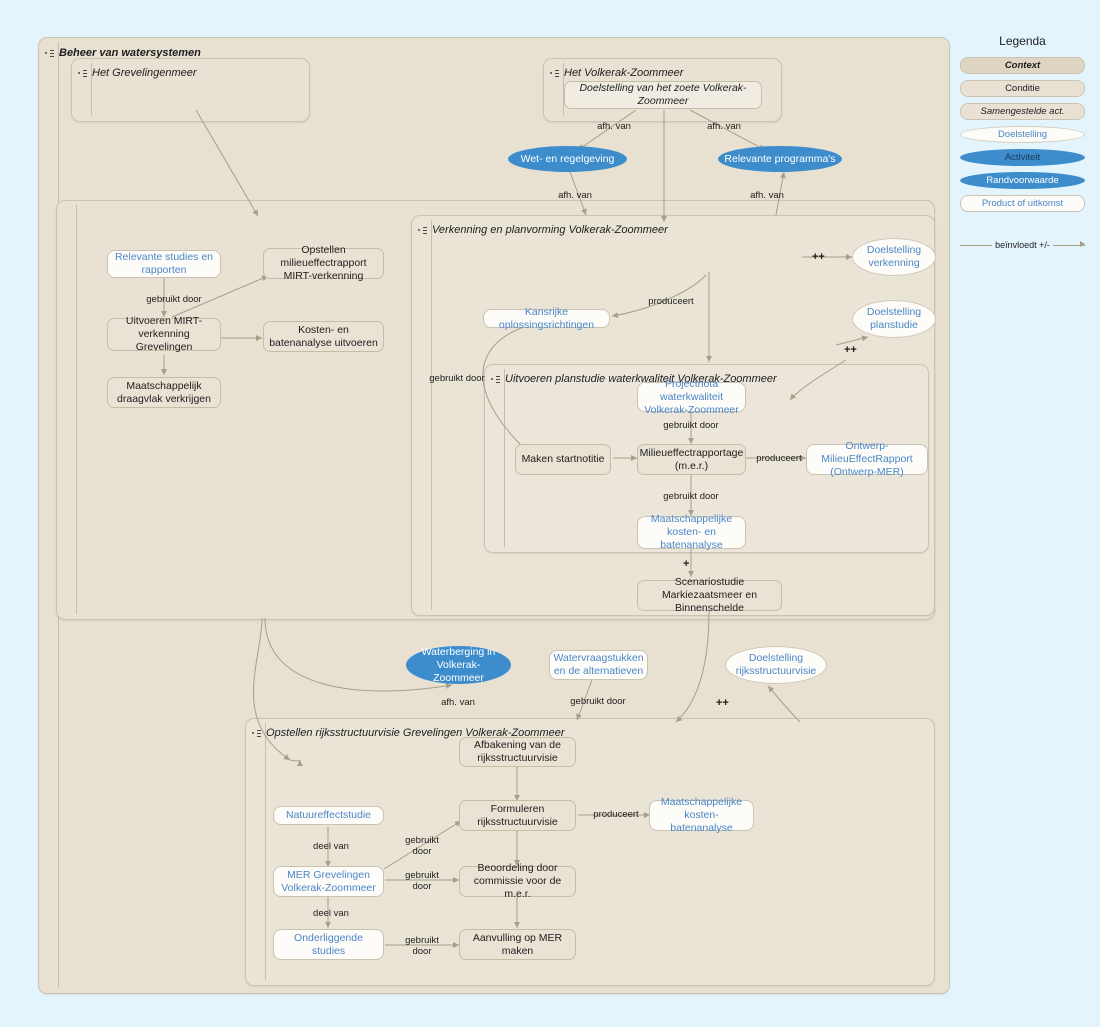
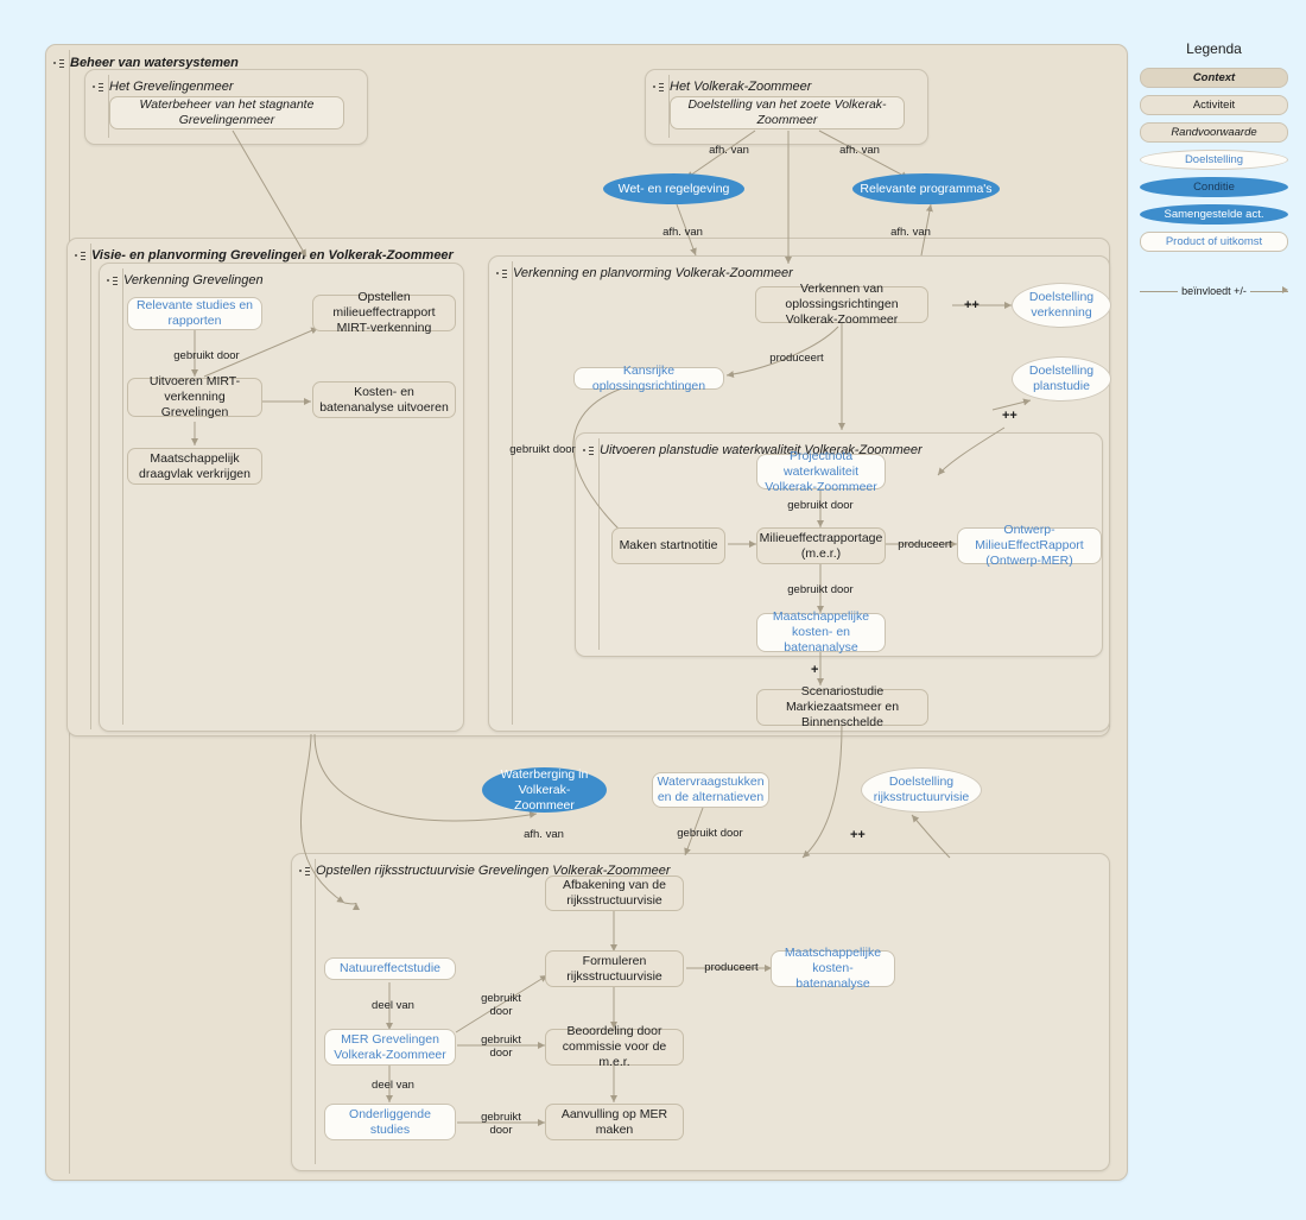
  Beheer van watersystemen
  Het Grevelingenmeer
  Het Volkerak-Zoommeer
+ Visie- en planvorming Grevelingen en Volkerak-Zoommeer
+ Verkenning Grevelingen
  Verkenning en planvorming Volkerak-Zoommeer
  Uitvoeren planstudie waterkwaliteit Volkerak-Zoommeer
  Opstellen rijksstructuurvisie Grevelingen Volkerak-Zoommeer
+ Waterbeheer van het stagnante Grevelingenmeer
  Doelstelling van het zoete Volkerak-Zoommeer
  Wet- en regelgeving
  Relevante programma's
  Relevante studies en rapporten
  Opstellen milieueffectrapport MIRT-verkenning
  Uitvoeren MIRT-verkenning Grevelingen
  Kosten- en batenanalyse uitvoeren
  Maatschappelijk draagvlak verkrijgen
+ Verkennen van oplossingsrichtingen Volkerak-Zoommeer
  Doelstelling verkenning
  Doelstelling planstudie
  Kansrijke oplossingsrichtingen
  Projectnota waterkwaliteit Volkerak-Zoommeer
  Maken startnotitie
  Milieueffectrapportage (m.e.r.)
  Ontwerp-MilieuEffectRapport (Ontwerp-MER)
  Maatschappelijke kosten- en batenanalyse
  Scenariostudie Markiezaatsmeer en Binnenschelde
  Waterberging in Volkerak-Zoommeer
  Watervraagstukken en de alternatieven
  Doelstelling rijksstructuurvisie
  Afbakening van de rijksstructuurvisie
  Natuureffectstudie
  Formuleren rijksstructuurvisie
  Maatschappelijke kosten-batenanalyse
  MER Grevelingen Volkerak-Zoommeer
  Beoordeling door commissie voor de m.e.r.
  Onderliggende studies
  Aanvulling op MER maken
  afh. van
  afh. van
  afh. van
  afh. van
  gebruikt door
  ++
  ++
  produceert
  gebruikt door
  gebruikt door
  produceert
  gebruikt door
  +
  afh. van
  gebruikt door
  ++
  deel van
  deel van
  gebruikt
  door
  gebruikt
  door
  gebruikt
  door
  produceert
  Legenda
  Context
- Conditie
+ Activiteit
- Samengestelde act.
+ Randvoorwaarde
  Doelstelling
- Activiteit
+ Conditie
- Randvoorwaarde
+ Samengestelde act.
  Product of uitkomst
  beïnvloedt +/-
